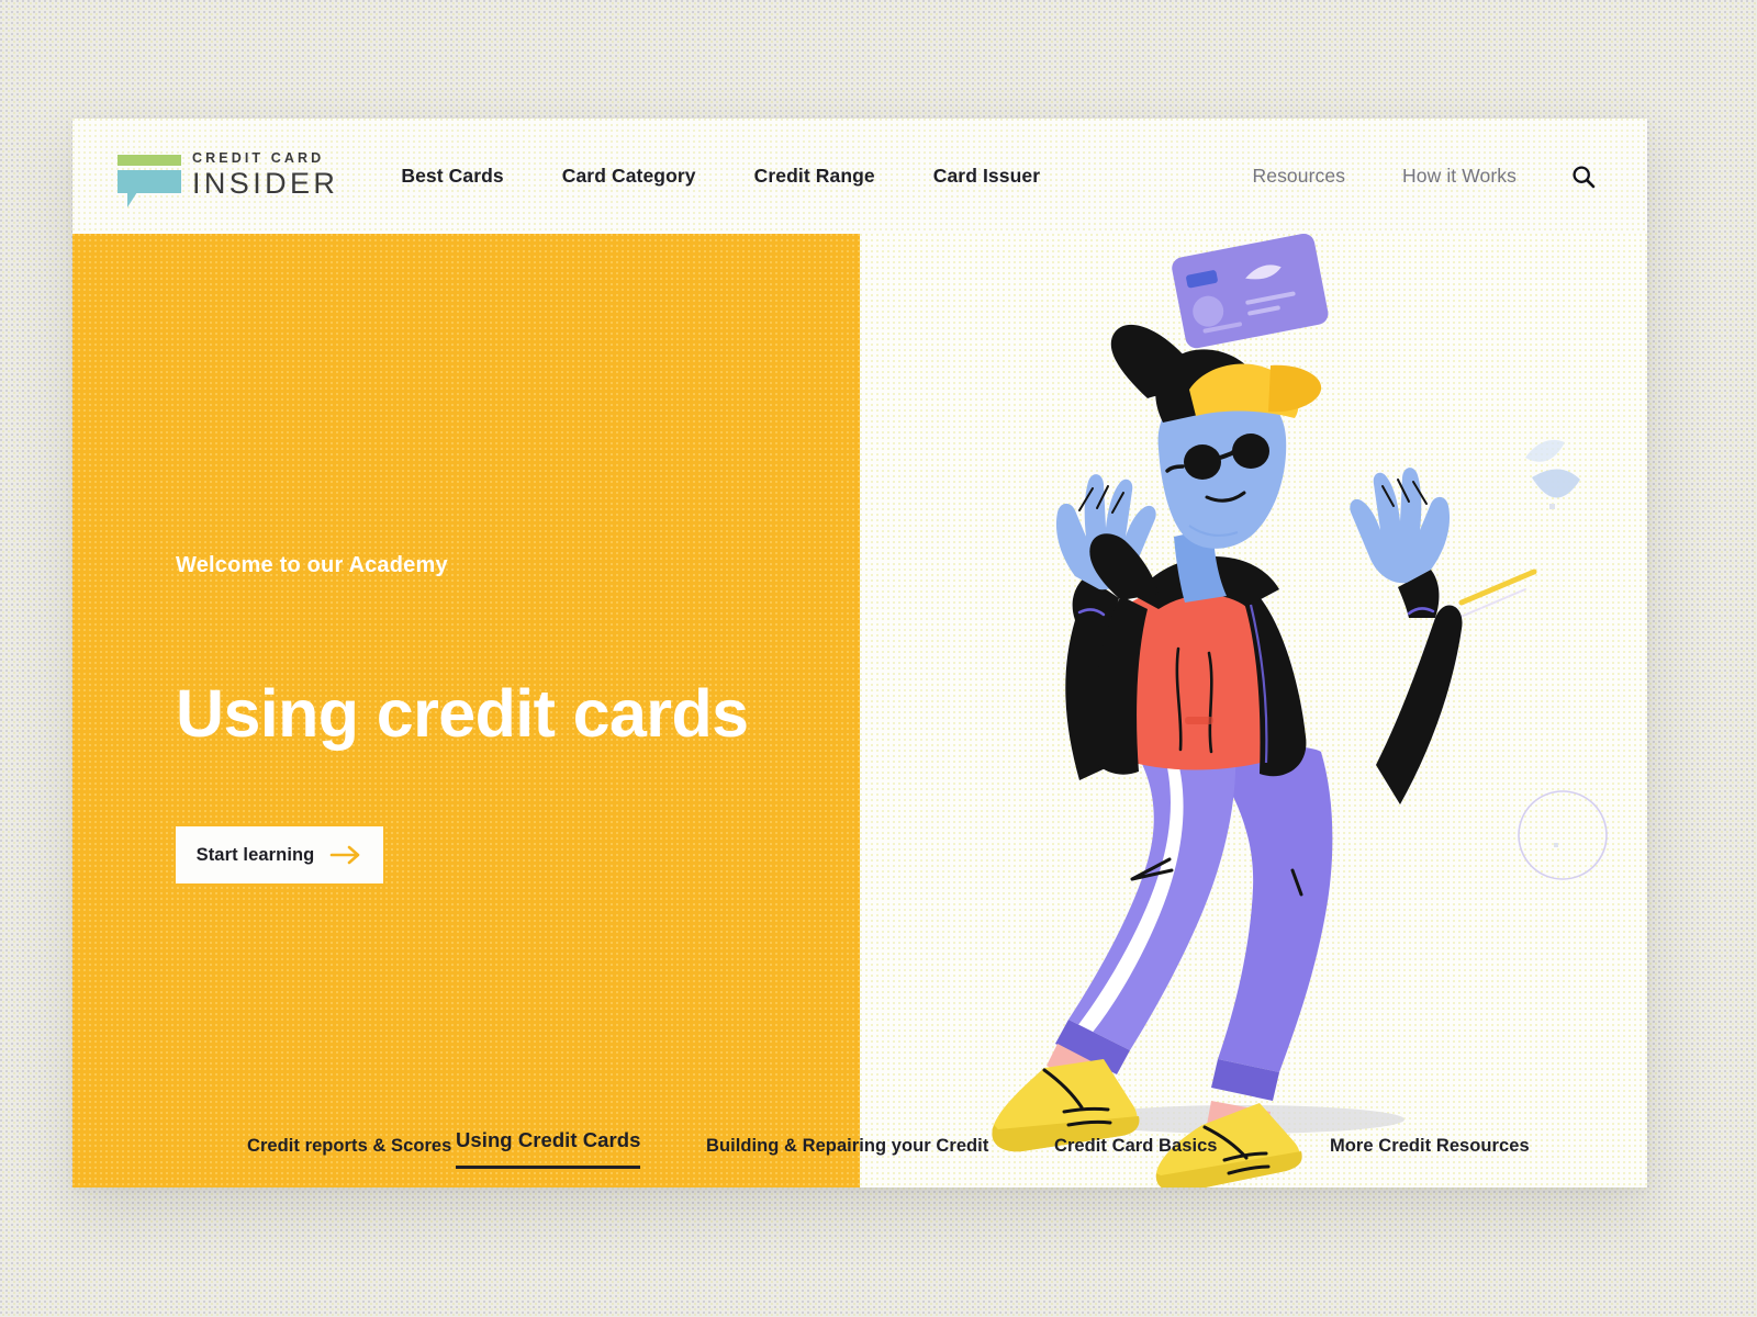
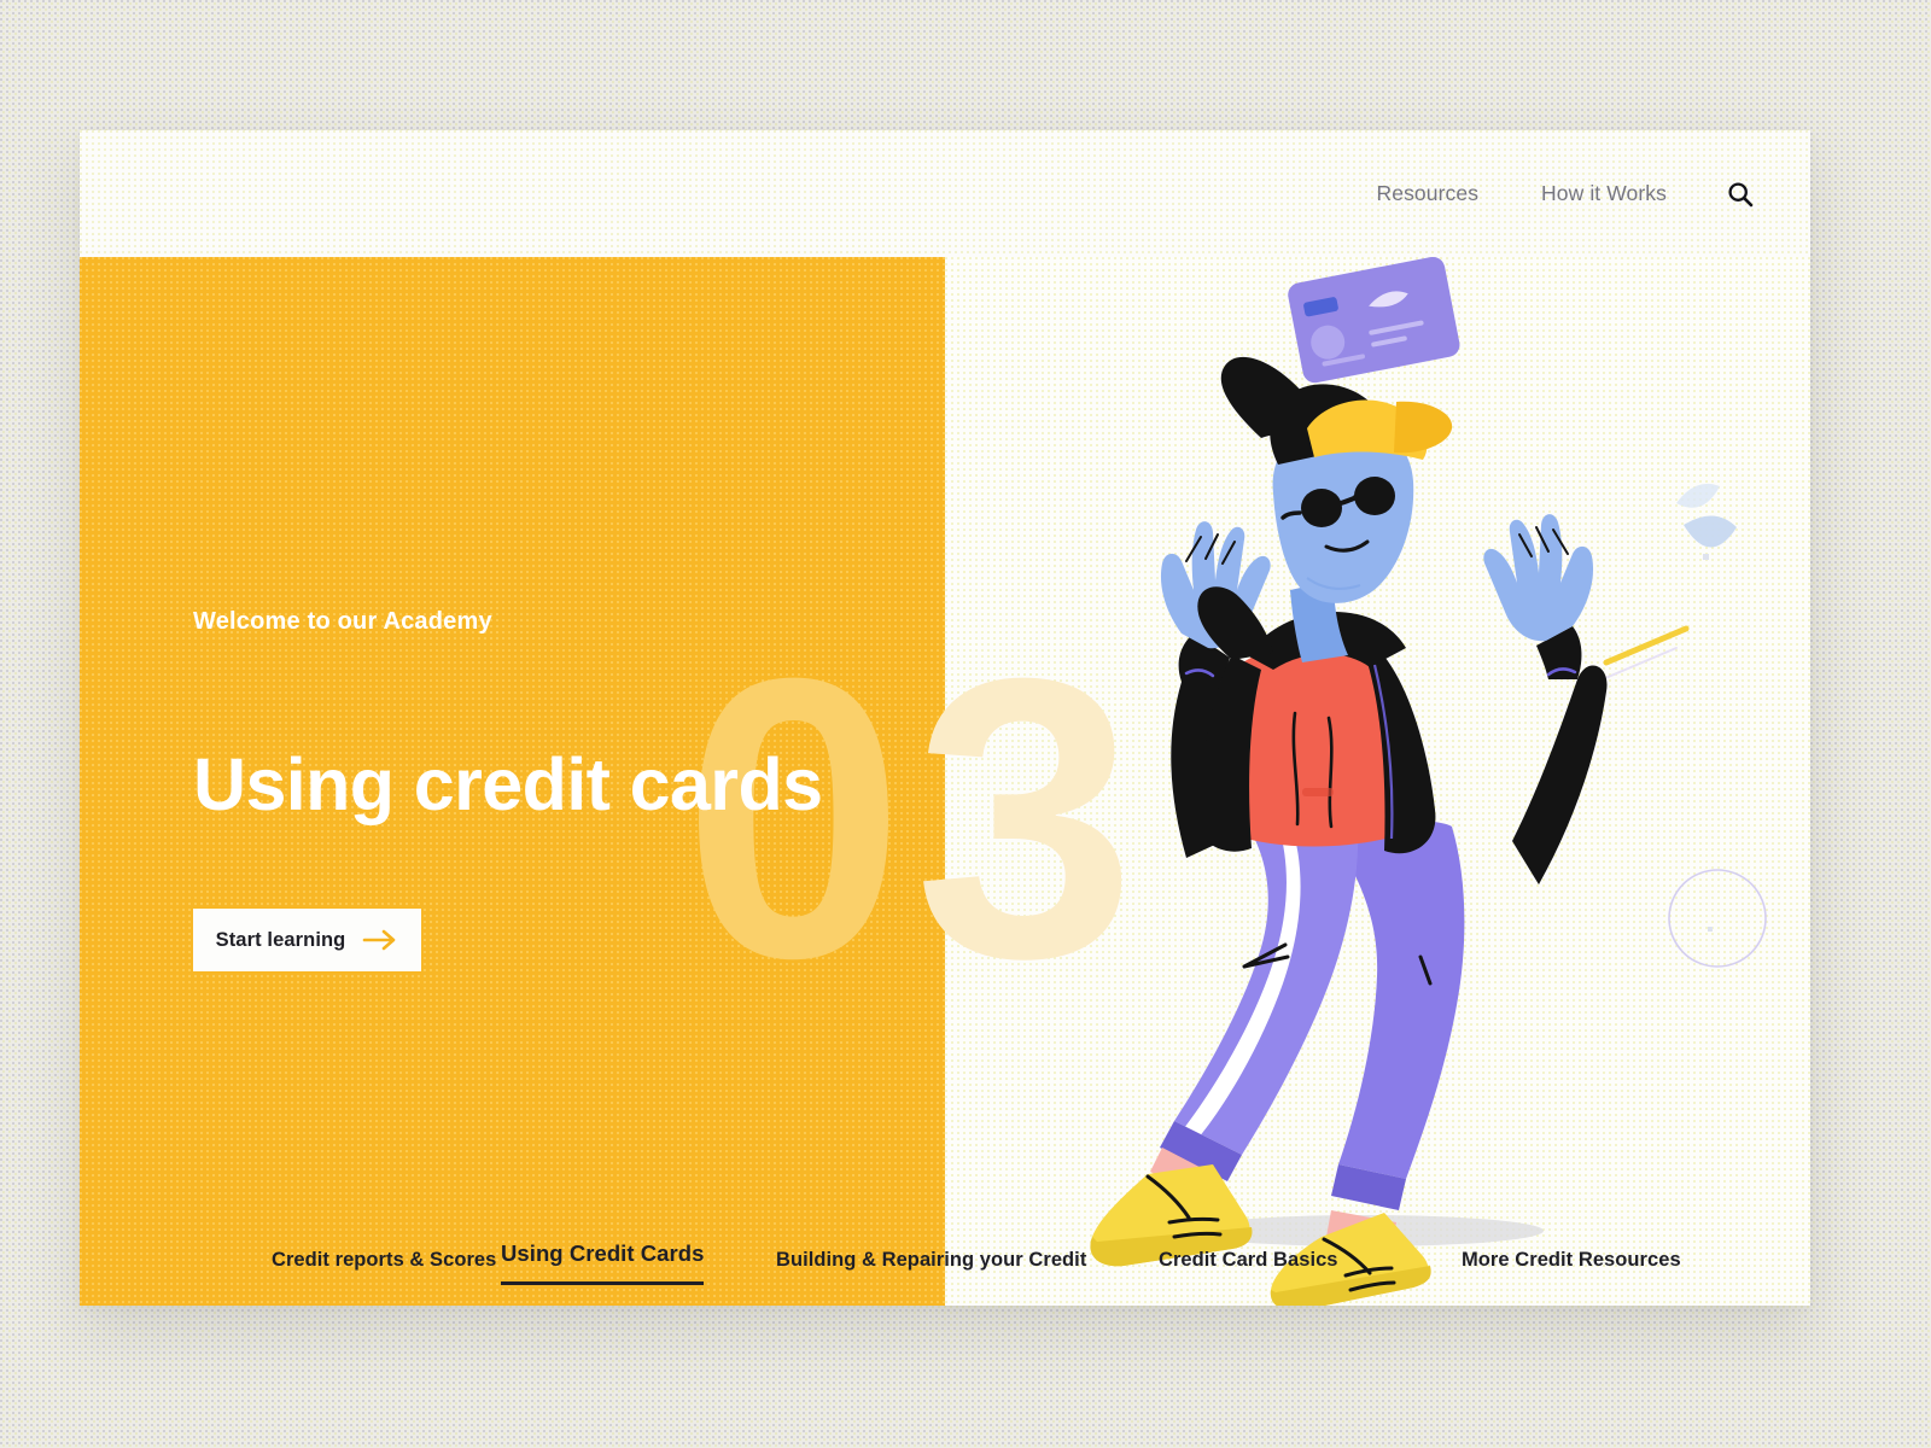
- CREDIT CARD
- INSIDER
- Best Cards
- Card Category
- Credit Range
- Card Issuer
  Resources
  How it Works
+ 0
+ 3
  Welcome to our Academy
  Using credit cards
  Start learning
  Credit reports & Scores
  Using Credit Cards
  Building & Repairing your Credit
  Credit Card Basics
  More Credit Resources
